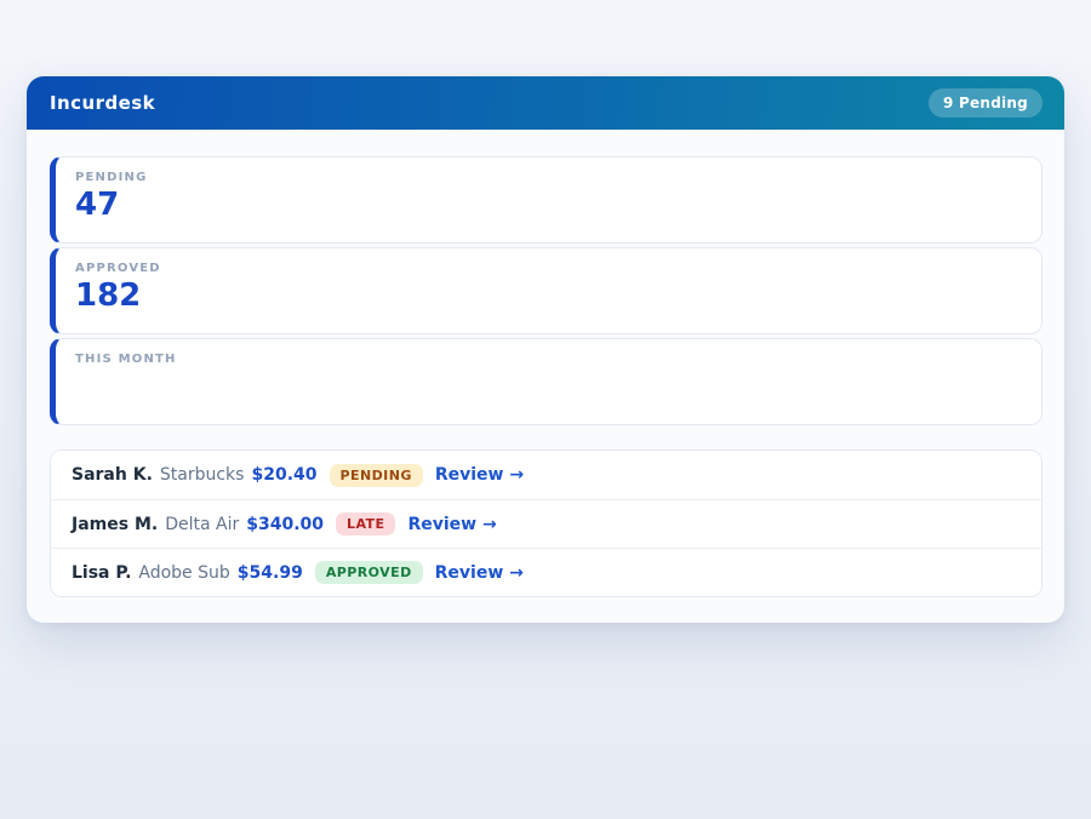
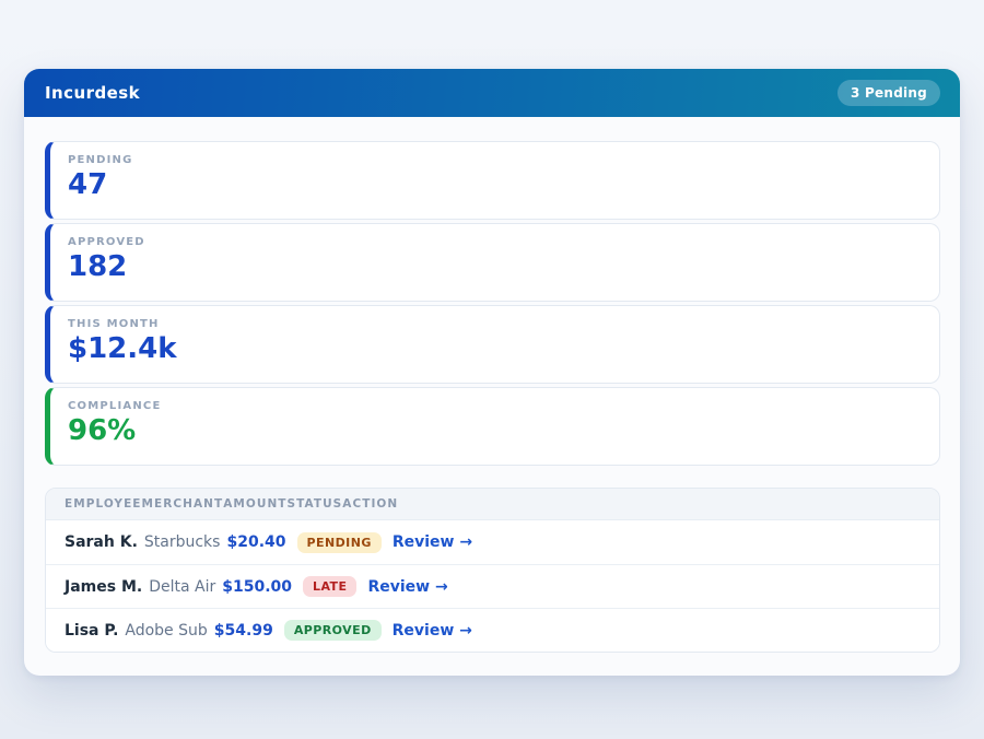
  Incurdesk
- 9 Pending
+ 3 Pending
  PENDING
  47
  APPROVED
  182
  THIS MONTH
+ $12.4k
+ COMPLIANCE
+ 96%
+ EMPLOYEE
+ MERCHANT
+ AMOUNT
+ STATUS
+ ACTION
  Sarah K.
  Starbucks
  $20.40
  PENDING
  Review →
  James M.
  Delta Air
- $340.00
+ $150.00
  LATE
  Review →
  Lisa P.
  Adobe Sub
  $54.99
  APPROVED
  Review →
